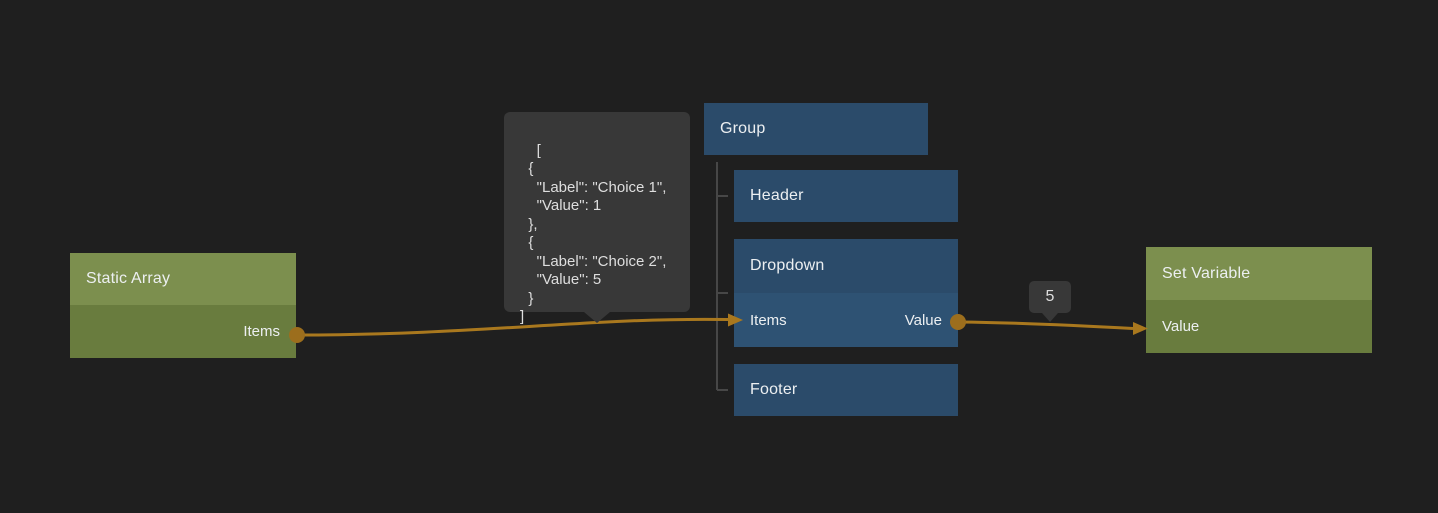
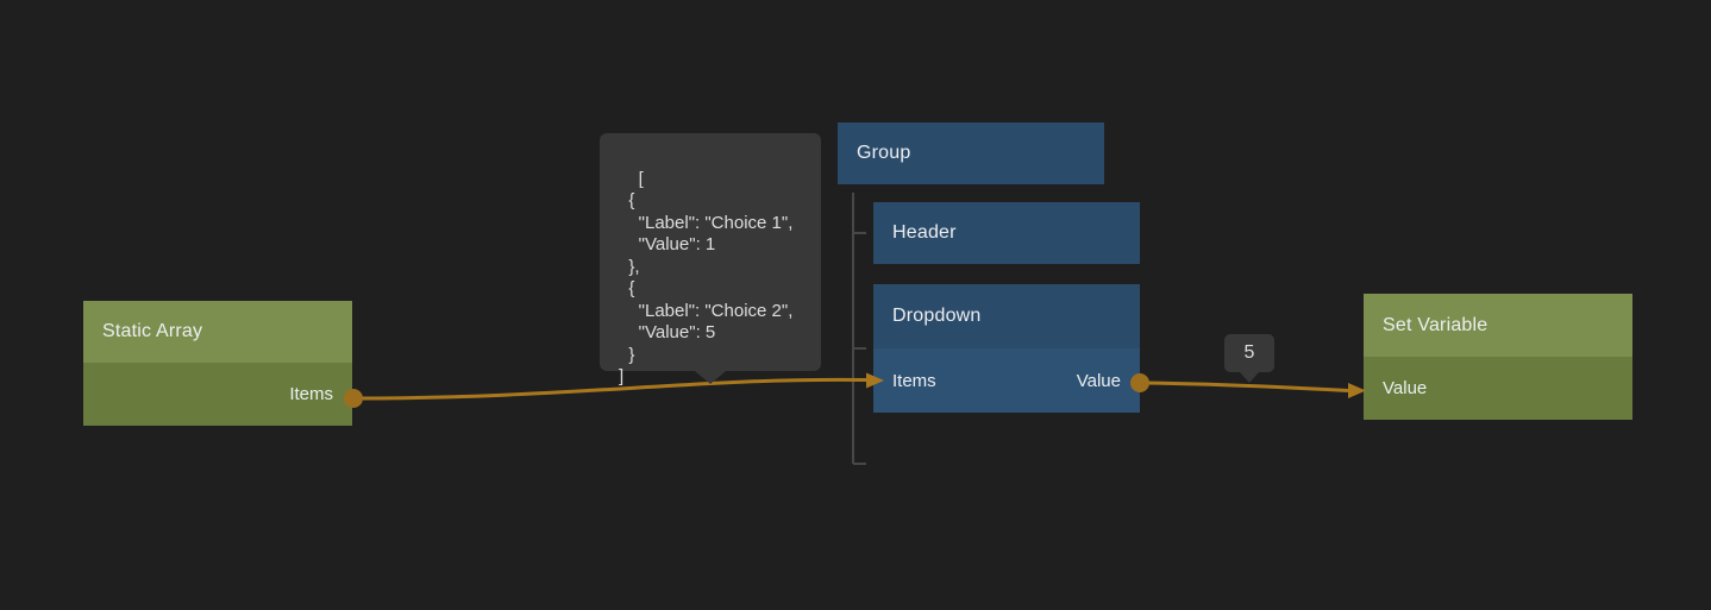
  Static Array
  Items
  Group
  Header
  Dropdown
  Items
  Value
- Footer
  Set Variable
  Value
  [
  {
  "Label": "Choice 1",
  "Value": 1
  },
  {
  "Label": "Choice 2",
  "Value": 5
  }
  ]
  5
